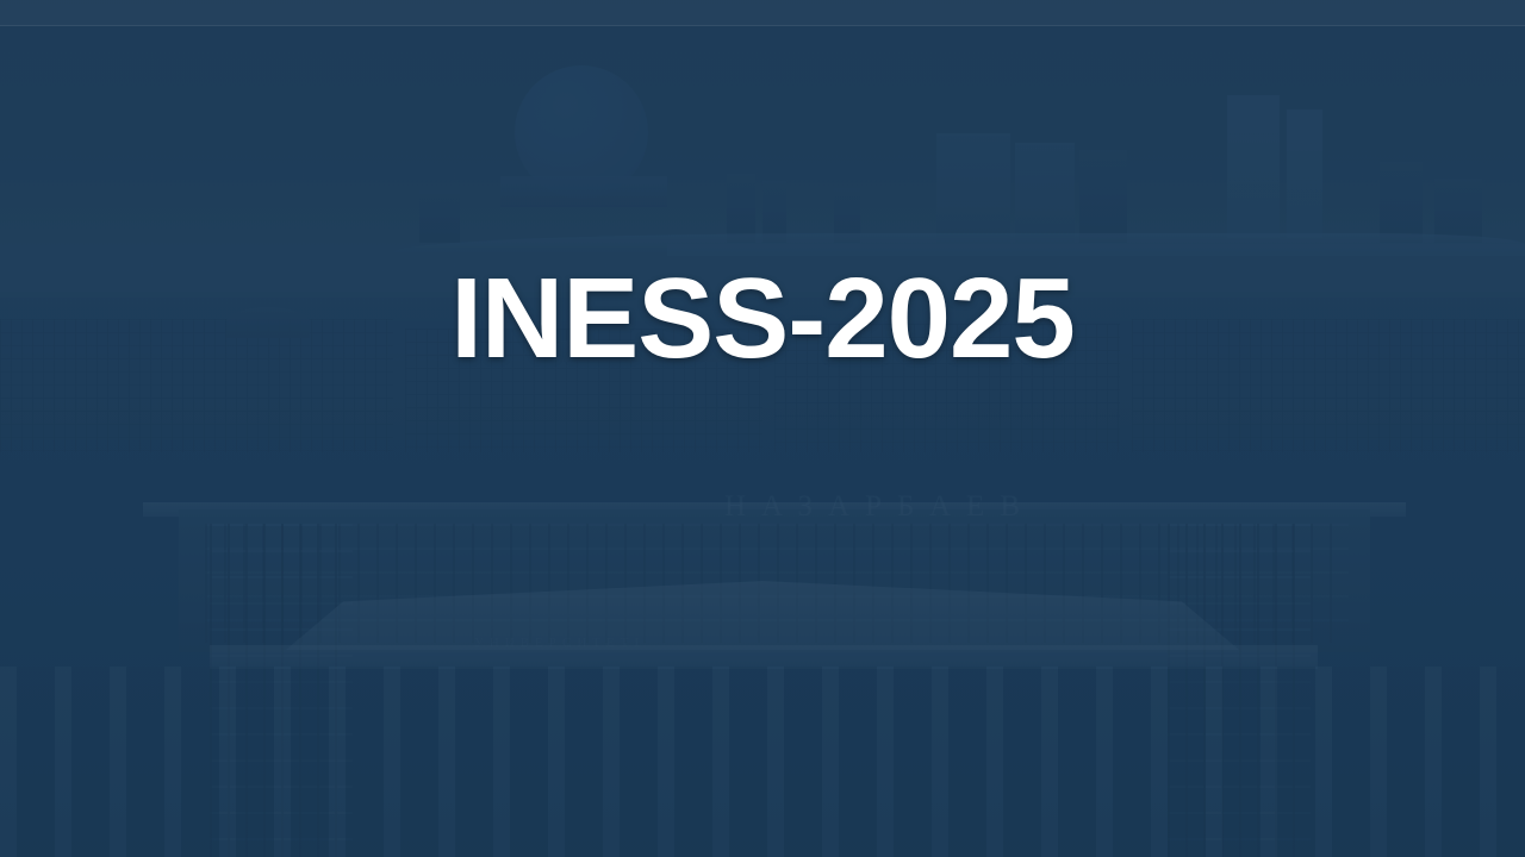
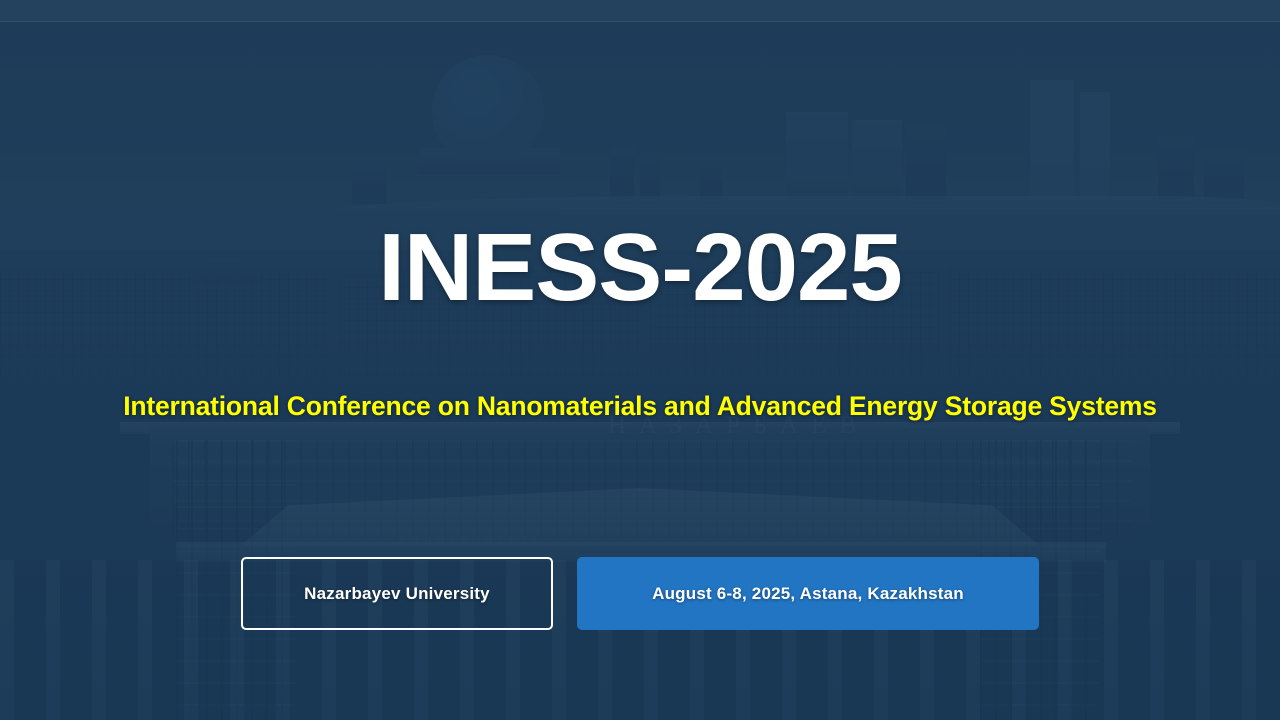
  INESS-2025
+ International Conference on Nanomaterials and Advanced Energy Storage Systems
+ Nazarbayev University
+ August 6-8, 2025, Astana, Kazakhstan
